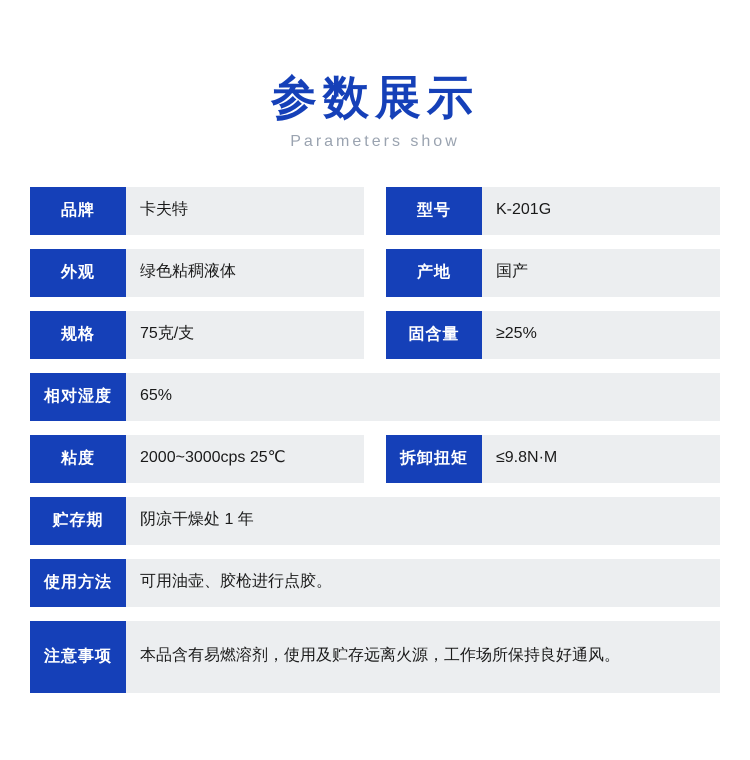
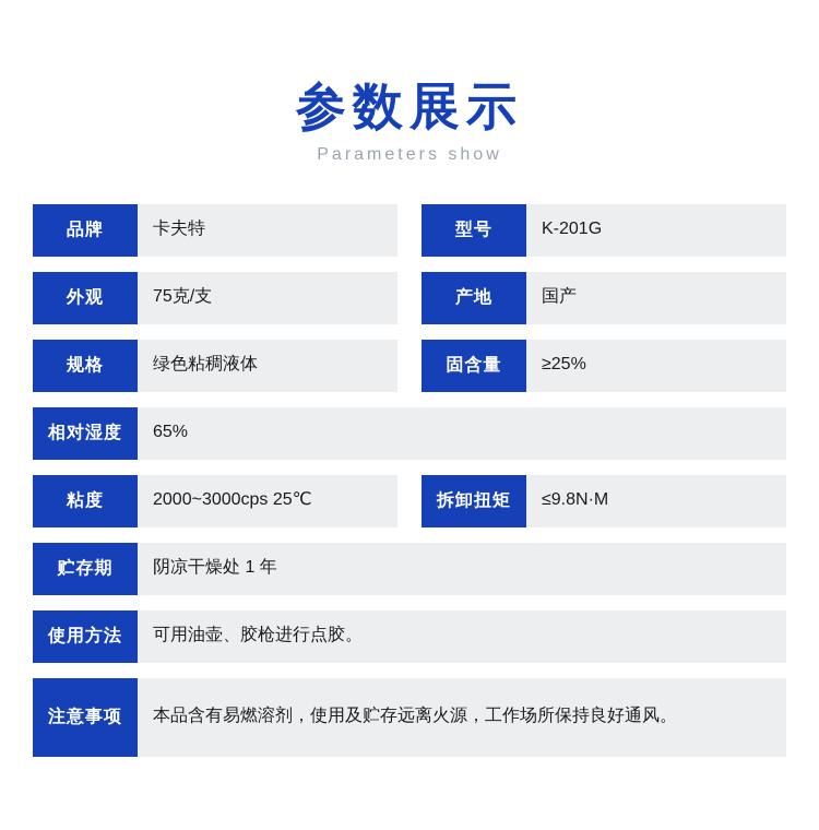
  参数展示
  Parameters show
  品牌
  卡夫特
  型号
  K-201G
  外观
- 绿色粘稠液体
+ 75克/支
  产地
  国产
  规格
- 75克/支
+ 绿色粘稠液体
  固含量
  ≥25%
  相对湿度
  65%
  粘度
  2000~3000cps 25℃
  拆卸扭矩
  ≤9.8N·M
  贮存期
  阴凉干燥处 1 年
  使用方法
  可用油壶、胶枪进行点胶。
  注意事项
  本品含有易燃溶剂，使用及贮存远离火源，工作场所保持良好通风。
